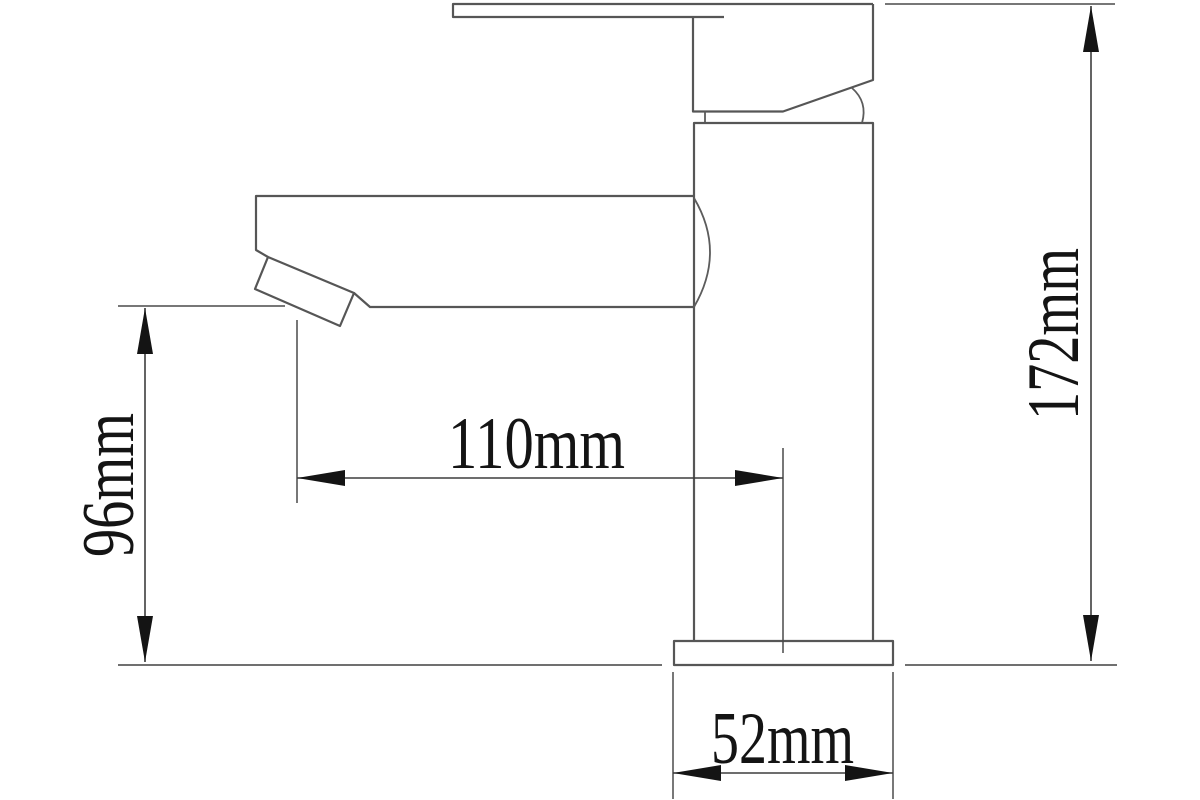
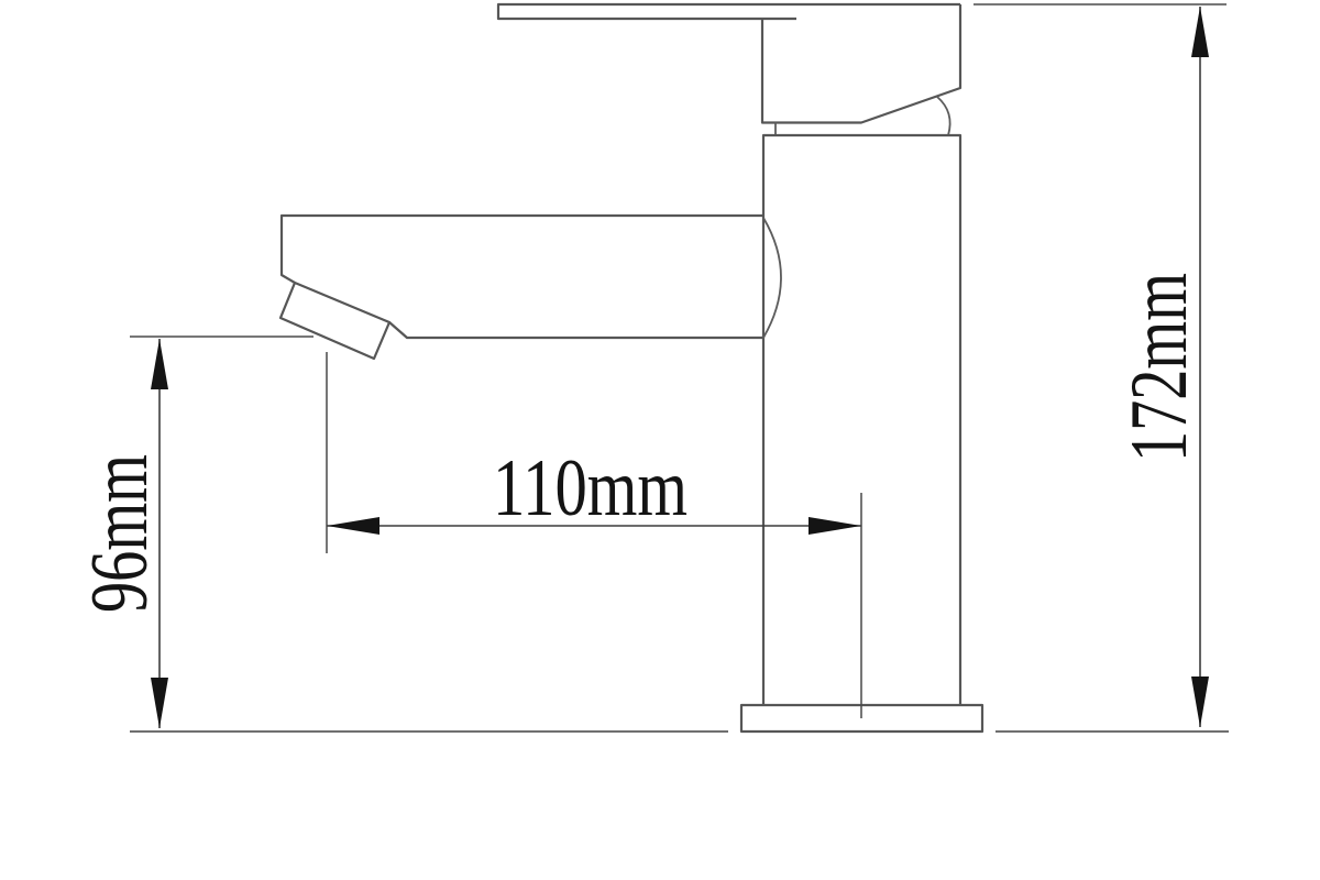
  110mm
- 52mm
